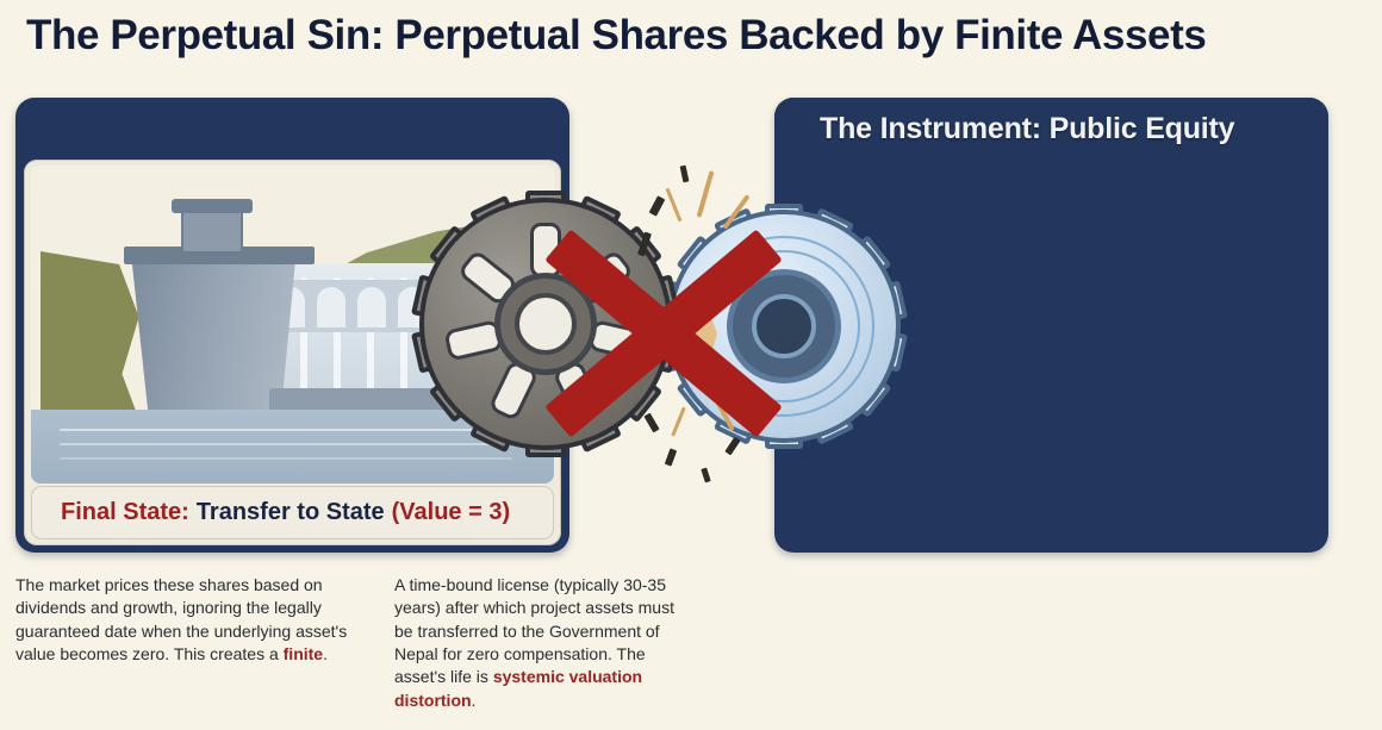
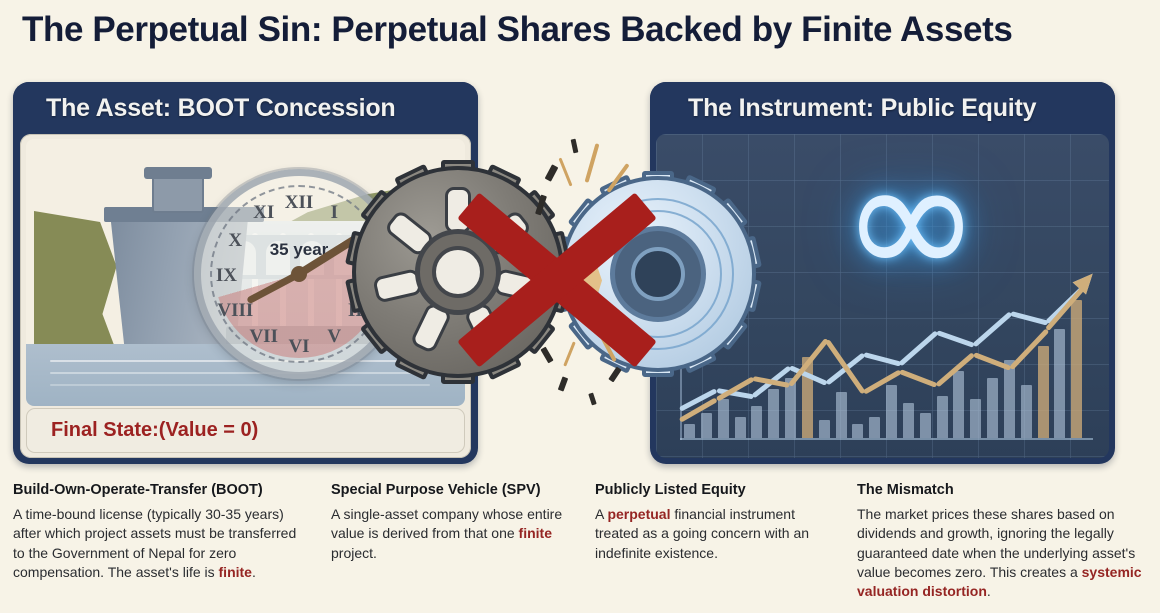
  The Perpetual Sin: Perpetual Shares Backed by Finite Assets
+ The Asset: BOOT Concession
+ XII
+ I
+ V
+ VI
+ VII
+ VIII
+ IX
+ X
+ XI
+ 35 year
  Final State:
- Transfer to State
- (Value = 3)
+ (Value = 0)
  The Instrument: Public Equity
+ ∞
+ Build-Own-Operate-Transfer (BOOT)
- The market prices these shares based on dividends and growth, ignoring the legally guaranteed date when the underlying asset's value becomes zero. This creates a finite.
+ A time-bound license (typically 30-35 years) after which project assets must be transferred to the Government of Nepal for zero compensation. The asset's life is finite.
+ Special Purpose Vehicle (SPV)
+ A single-asset company whose entire value is derived from that one finite project.
+ Publicly Listed Equity
+ A perpetual financial instrument treated as a going concern with an indefinite existence.
+ The Mismatch
- A time-bound license (typically 30-35 years) after which project assets must be transferred to the Government of Nepal for zero compensation. The asset's life is systemic valuation distortion.
+ The market prices these shares based on dividends and growth, ignoring the legally guaranteed date when the underlying asset's value becomes zero. This creates a systemic valuation distortion.
